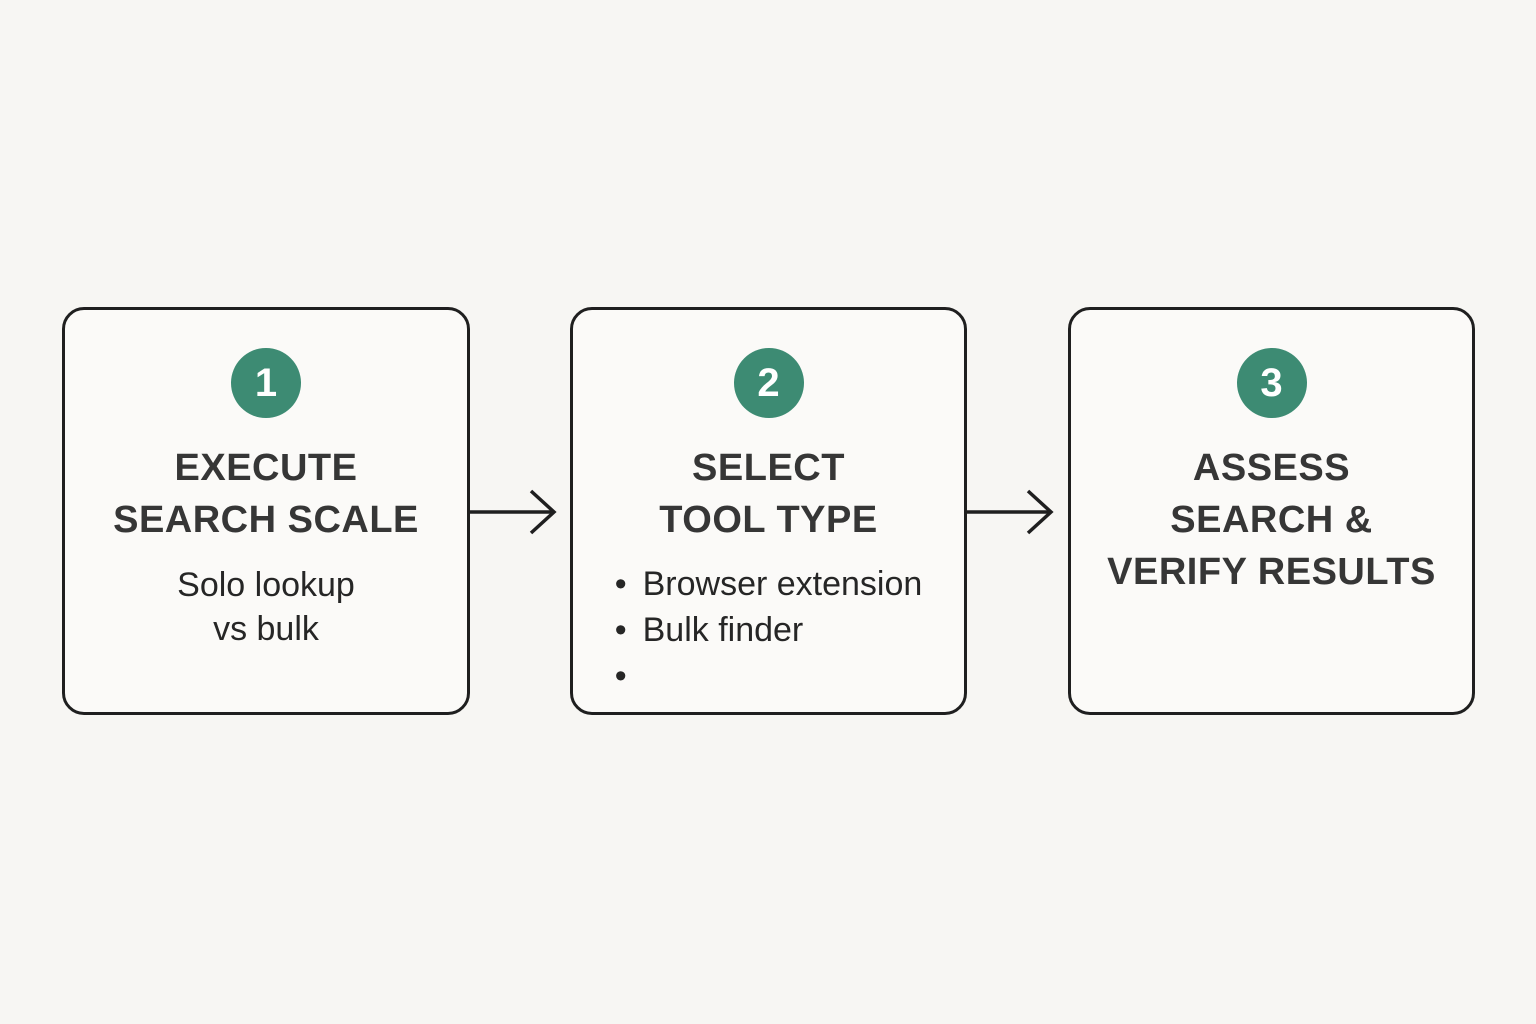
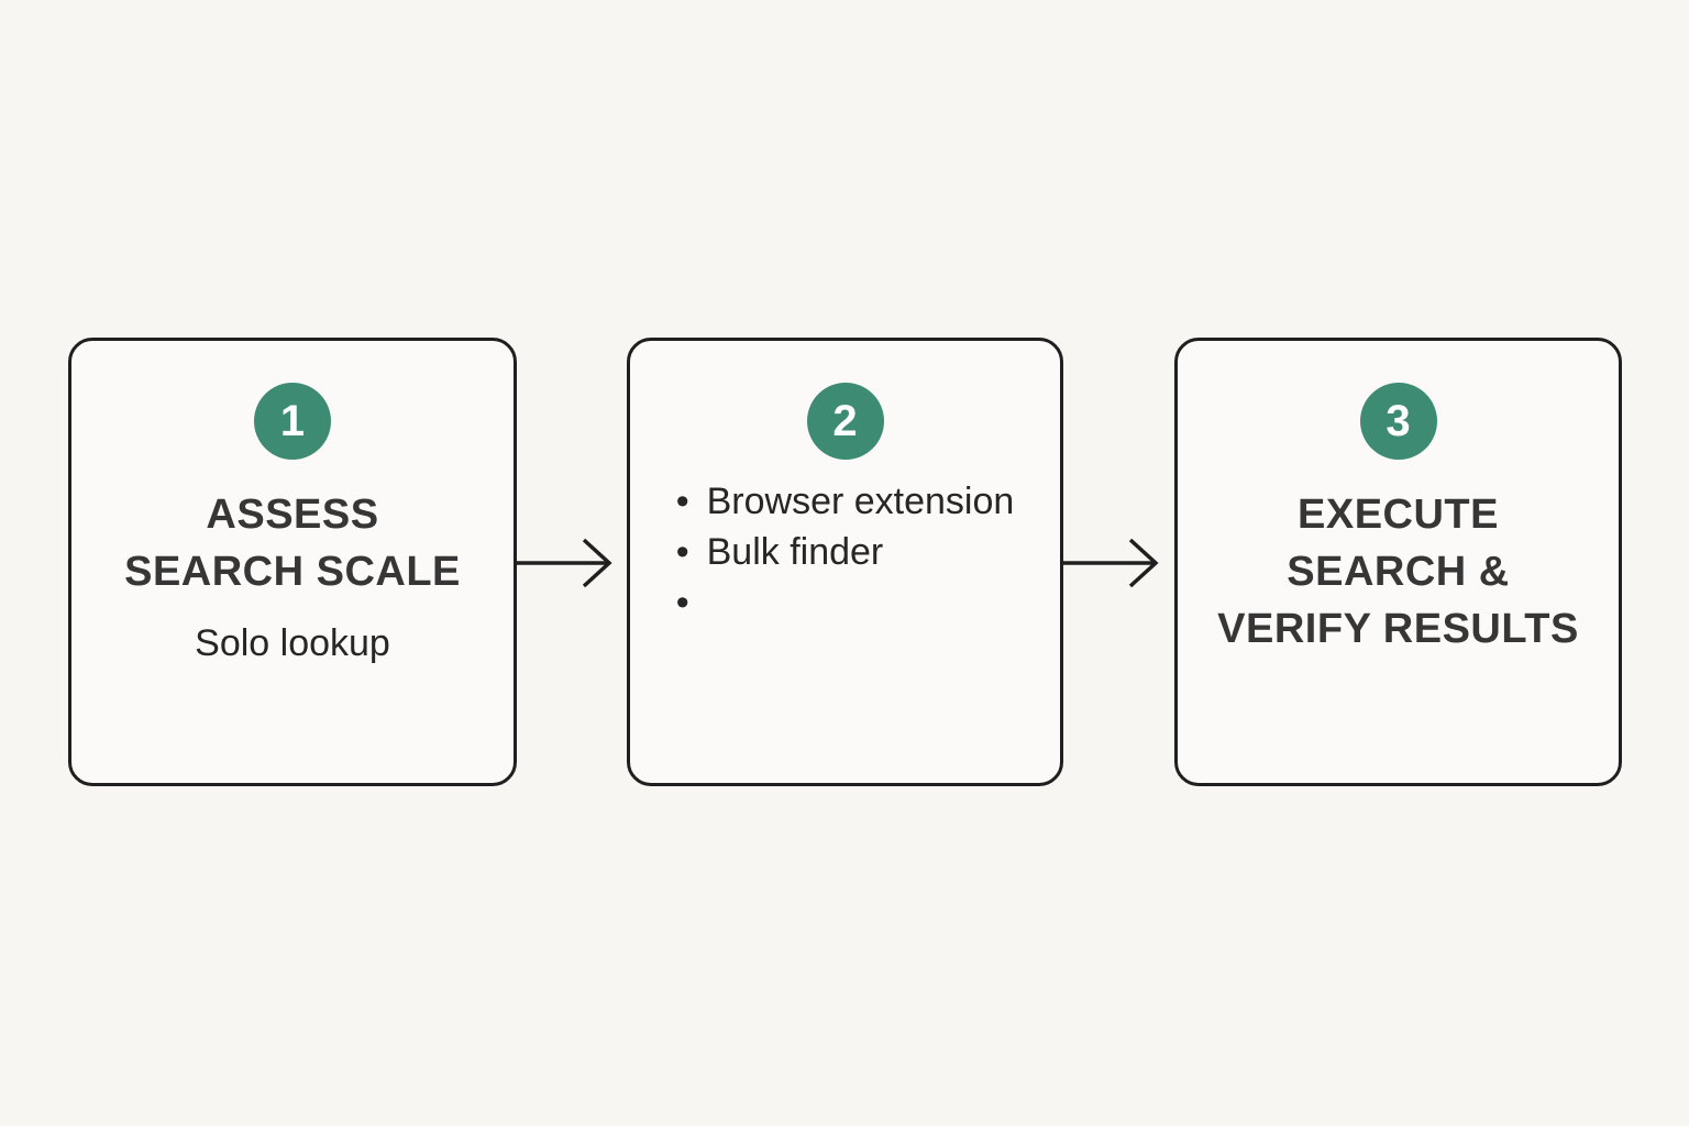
  1
- EXECUTE
+ ASSESS
  SEARCH SCALE
  Solo lookup
- vs bulk
  2
- SELECT
- TOOL TYPE
  •
  Browser extension
  •
  Bulk finder
  •
  3
- ASSESS
+ EXECUTE
  SEARCH &
  VERIFY RESULTS
